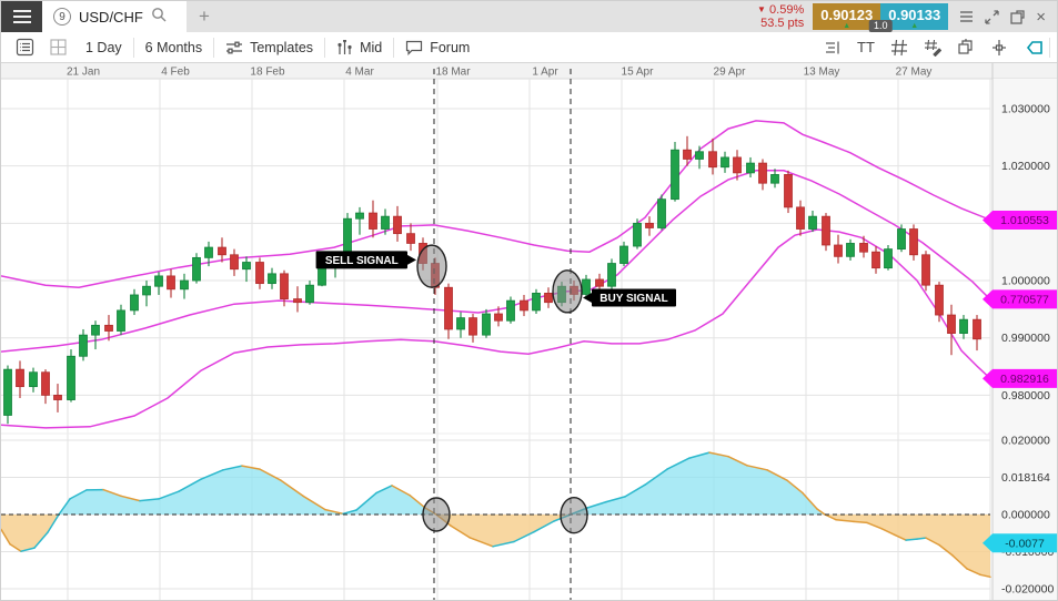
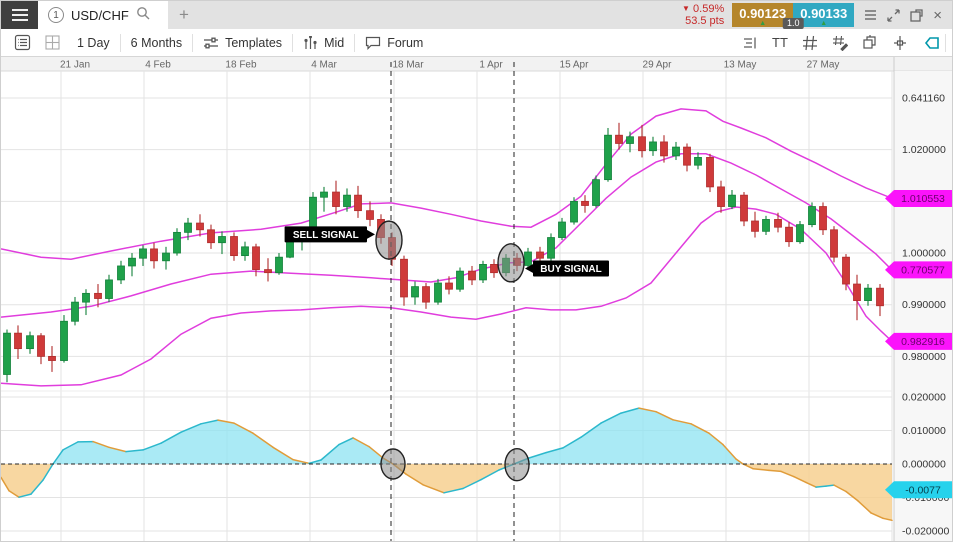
- 9
+ 1
  USD/CHF
  +
  ▼ 0.59%
  53.5 pts
  0.90123
  0.90133
  1.0
  ×
  1 Day
  6 Months
  Templates
  Mid
  Forum
  TT
  21 Jan
  4 Feb
  18 Feb
  4 Mar
  18 Mar
  1 Apr
  15 Apr
  29 Apr
  13 May
  27 May
  SELL SIGNAL
  BUY SIGNAL
- 1.030000
+ 0.641160
  1.020000
  1.000000
  0.990000
  0.980000
  0.020000
- 0.018164
+ 0.010000
  0.000000
  -0.020000
  1.010553
  0.770577
  0.982916
  -0.0077
